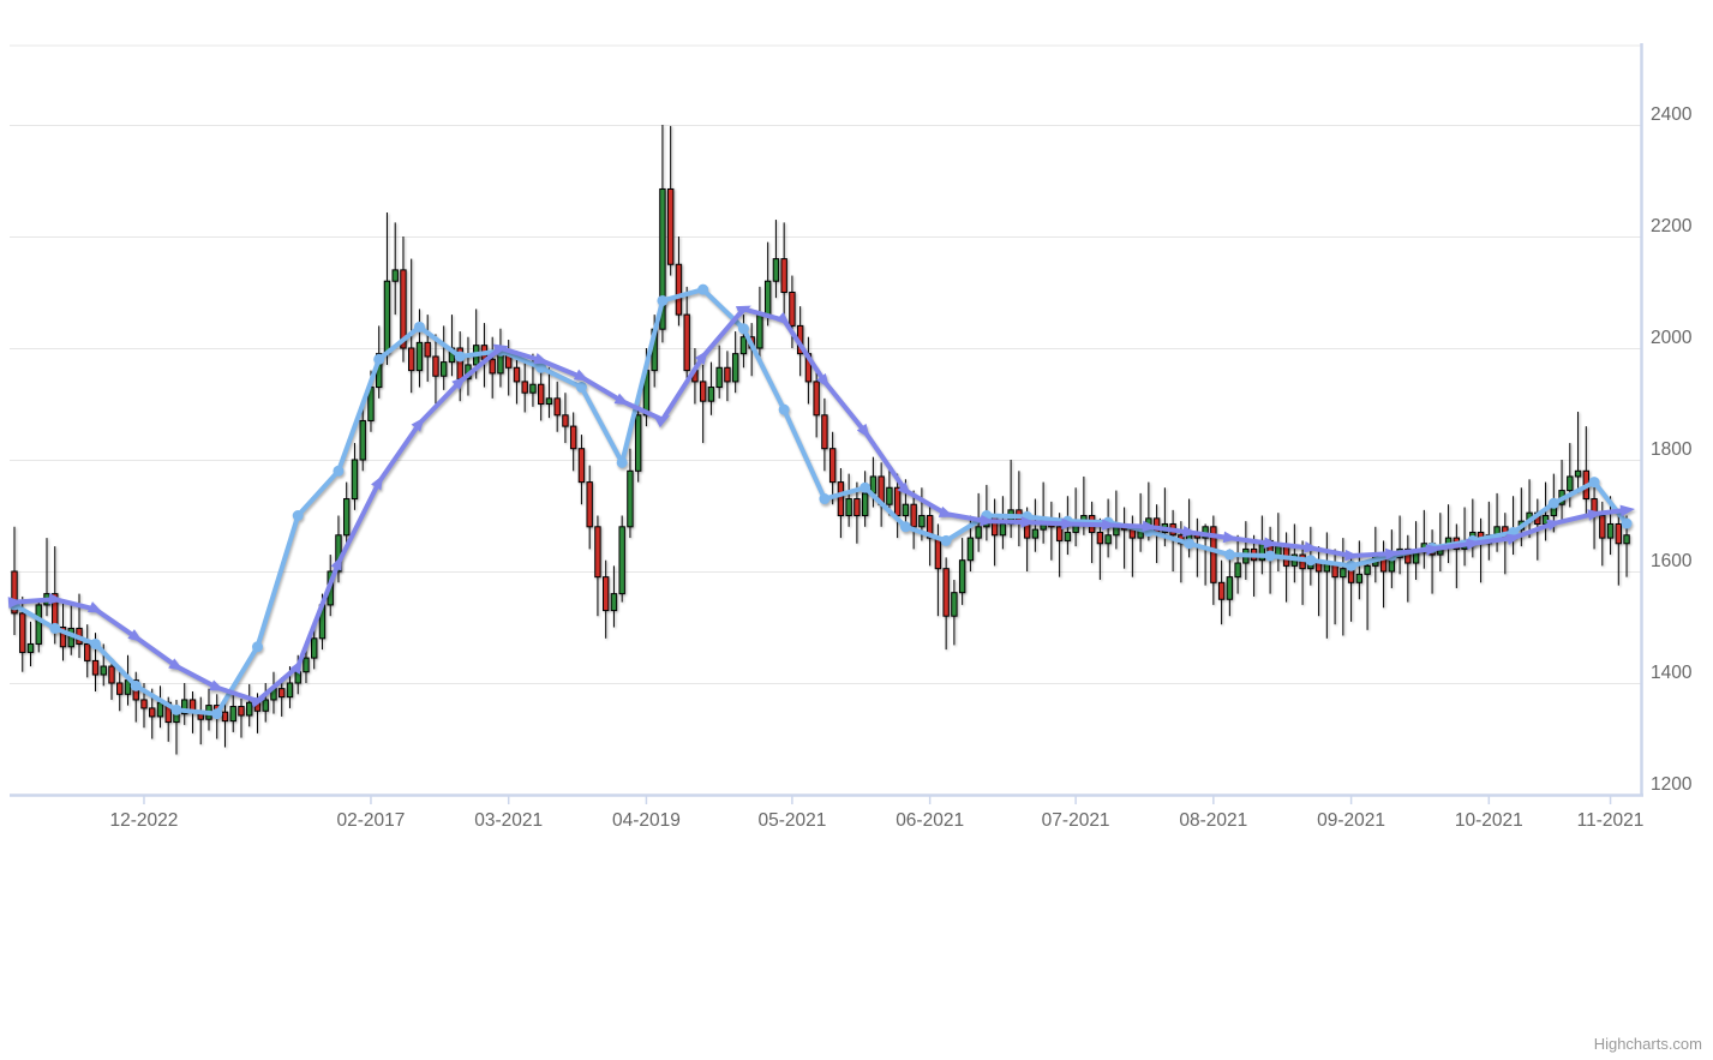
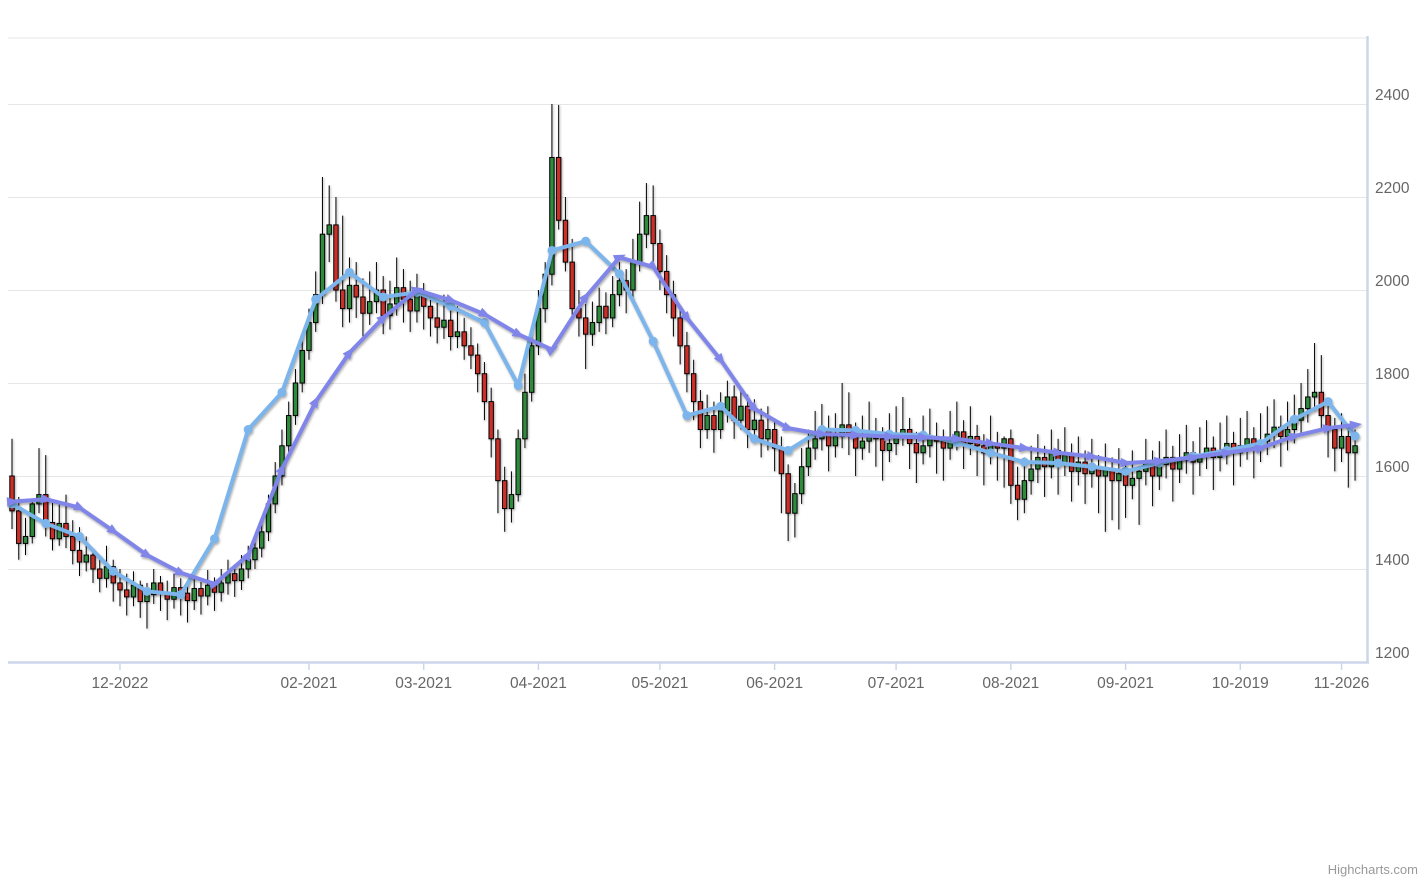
  1200
  1400
  1600
  1800
  2000
  2200
  2400
  12-2022
- 02-2017
+ 02-2021
  03-2021
- 04-2019
+ 04-2021
  05-2021
  06-2021
  07-2021
  08-2021
  09-2021
- 10-2021
+ 10-2019
- 11-2021
+ 11-2026
  Highcharts.com
